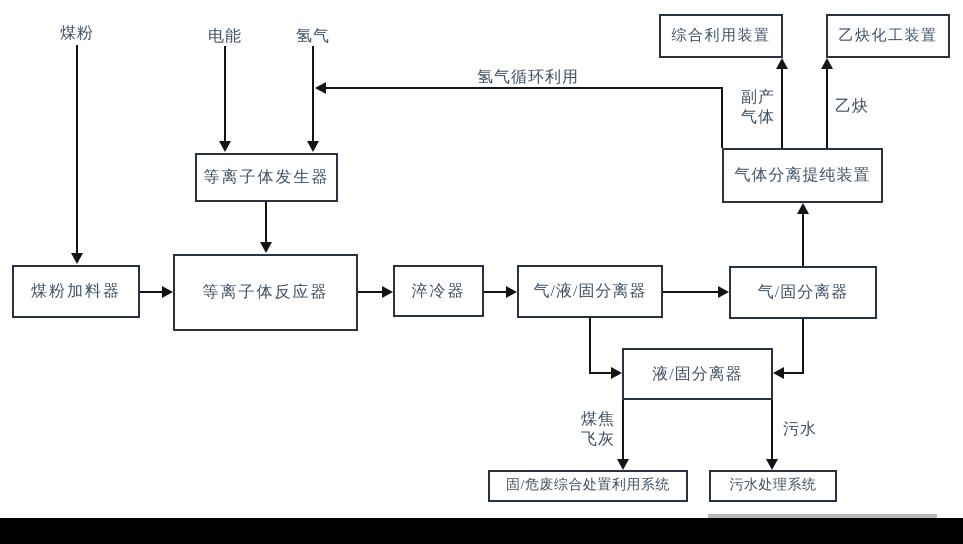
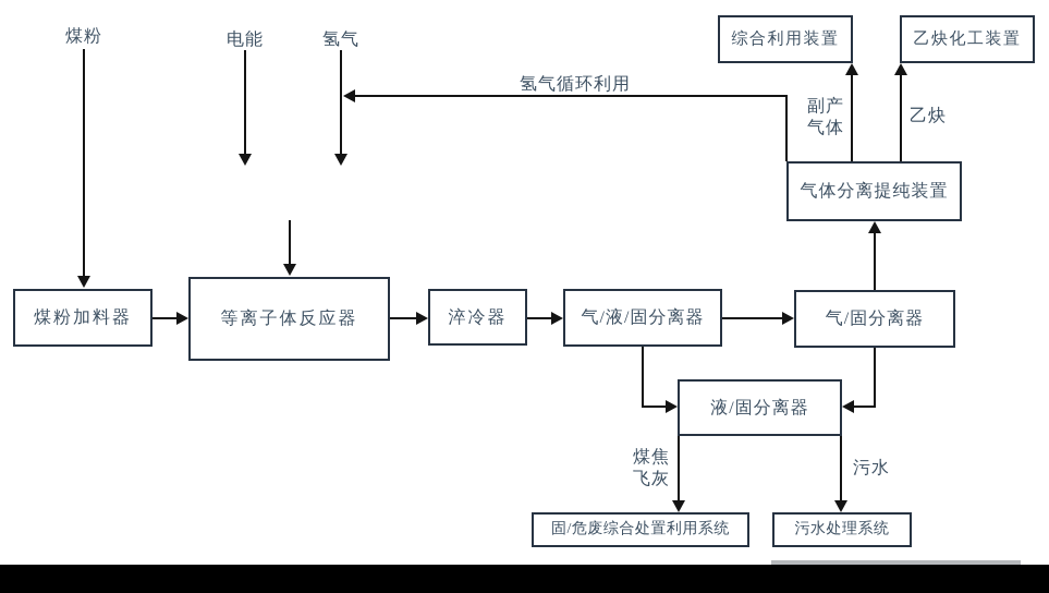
  煤粉
  电能
  氢气
  氢气循环利用
  副产
  气体
  乙炔
  煤焦
  飞灰
  污水
  煤粉加料器
- 等离子体发生器
  等离子体反应器
  淬冷器
  气/液/固分离器
  气/固分离器
  气体分离提纯装置
  综合利用装置
  乙炔化工装置
  液/固分离器
  固/危废综合处置利用系统
  污水处理系统
